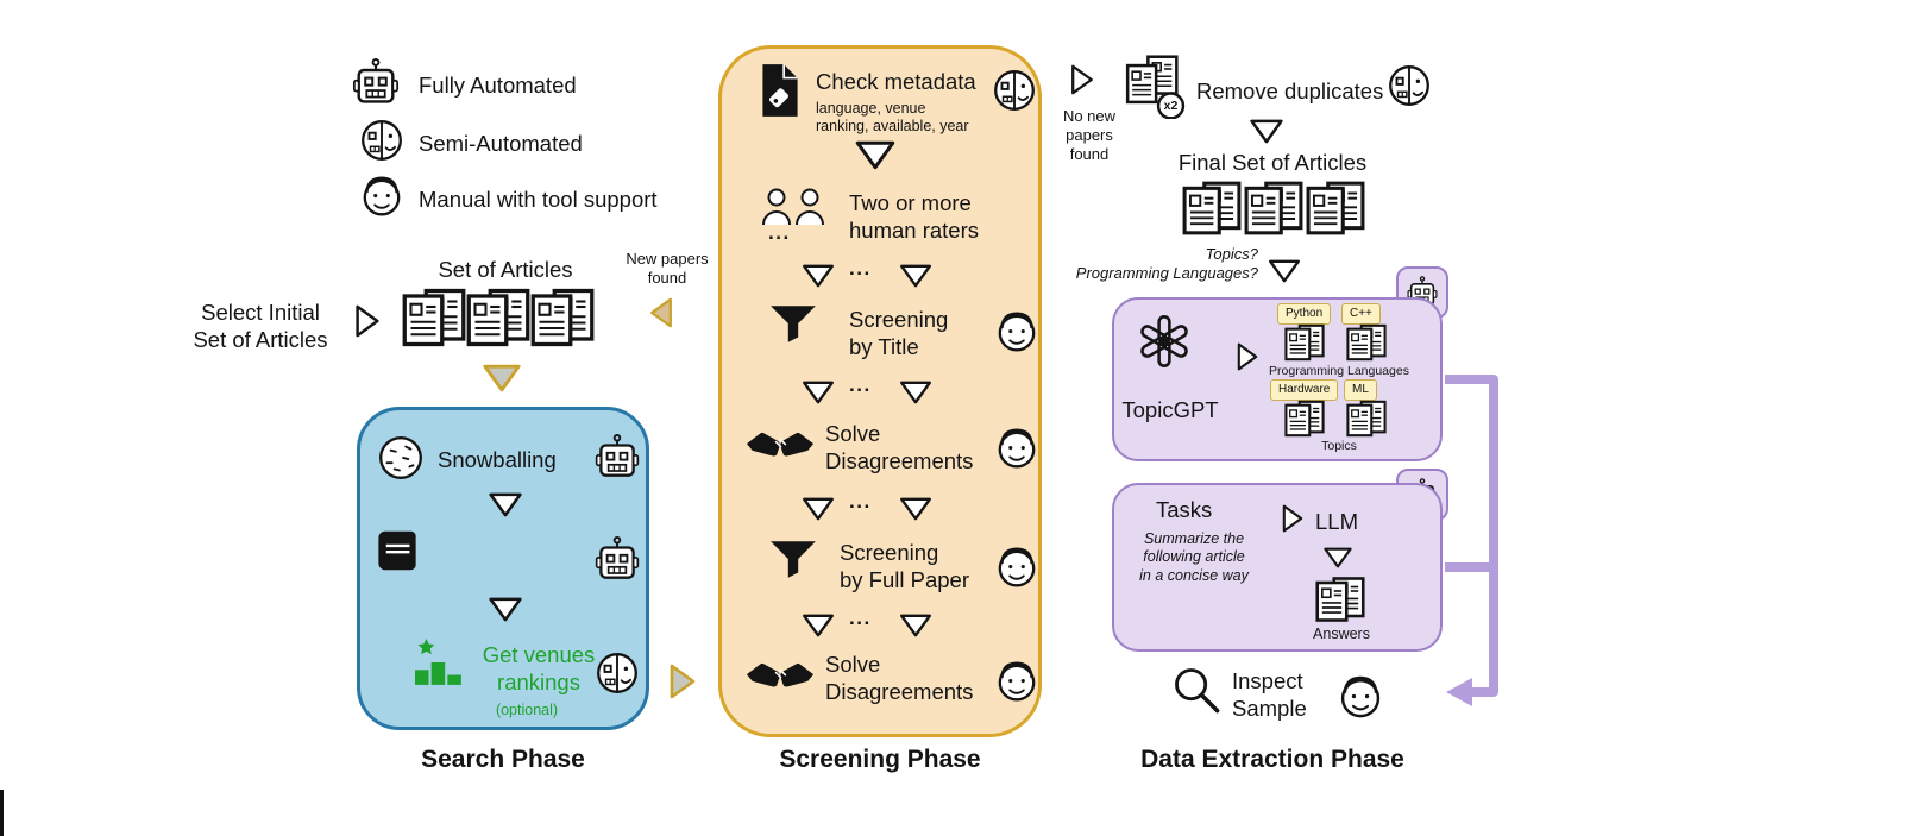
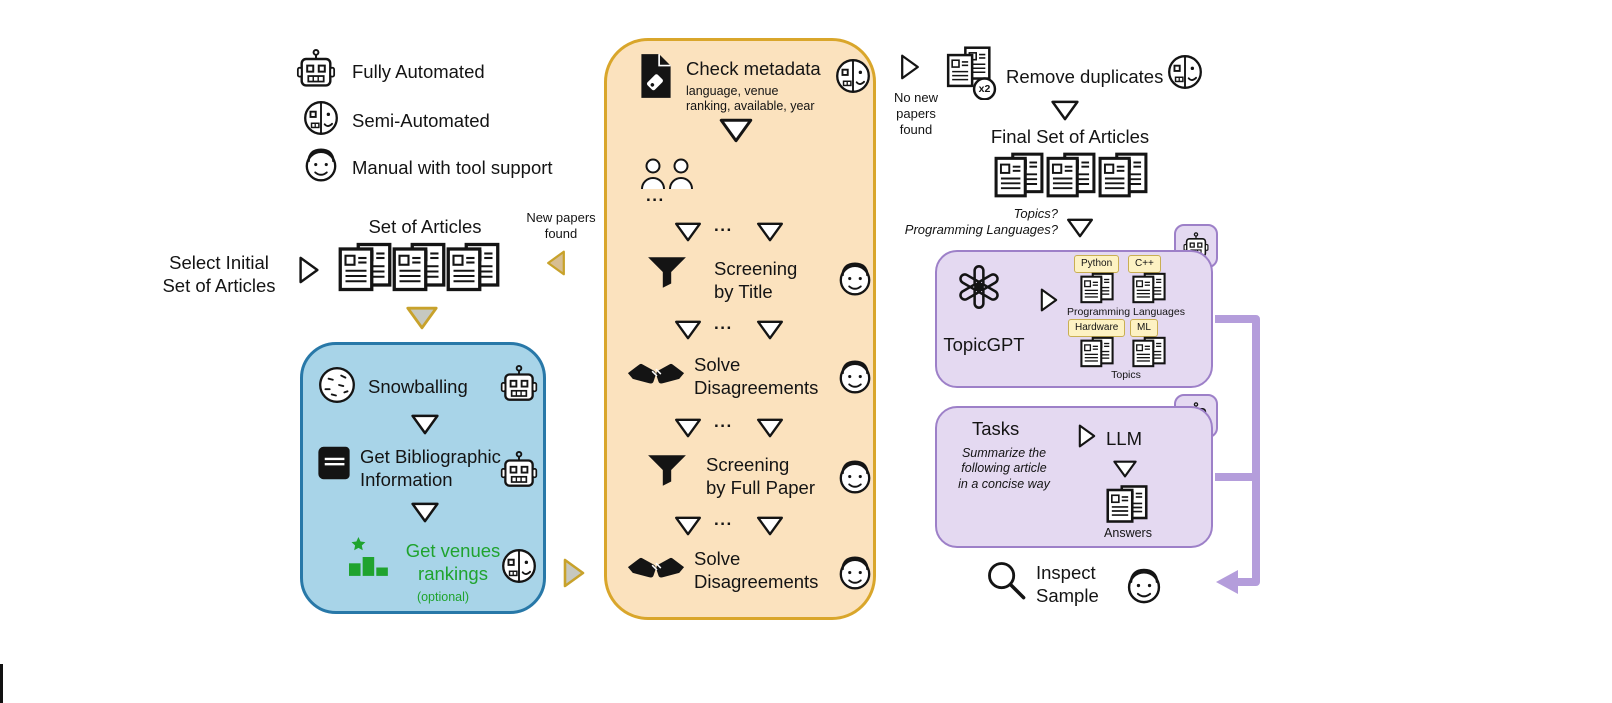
  Fully Automated
  Semi-Automated
  Manual with tool support
  Set of Articles
  Select Initial
  Set of Articles
  New papers
  found
  Snowballing
+ Get Bibliographic
+ Information
  Get venues
  rankings
  (optional)
- Search Phase
  Check metadata
  language, venue
  ranking, available, year
  ...
- Two or more
- human raters
  ...
  Screening
  by Title
  ...
  Solve
  Disagreements
  ...
  Screening
  by Full Paper
  ...
  Solve
  Disagreements
- Screening Phase
  No new
  papers
  found
  x2
  Remove duplicates
  Final Set of Articles
  Topics?
  Programming Languages?
  TopicGPT
  Python
  C++
  Programming Languages
  Hardware
  ML
  Topics
  Tasks
  Summarize the
  following article
  in a concise way
  LLM
  Answers
  Inspect
  Sample
- Data Extraction Phase
